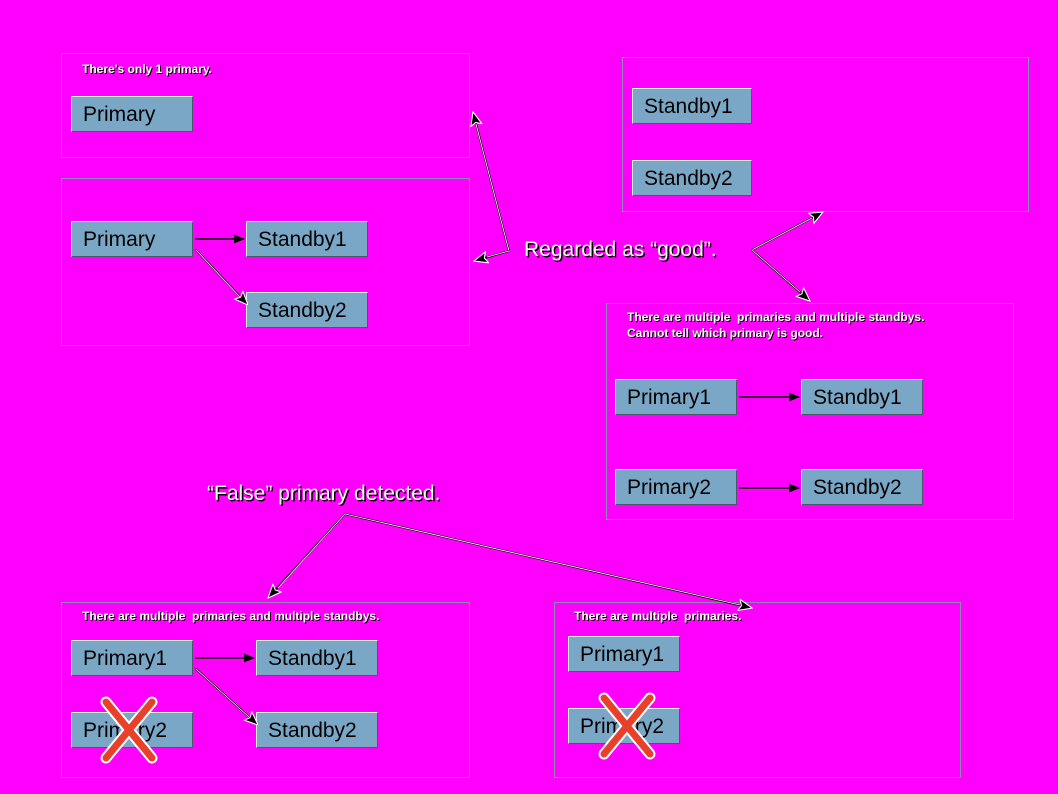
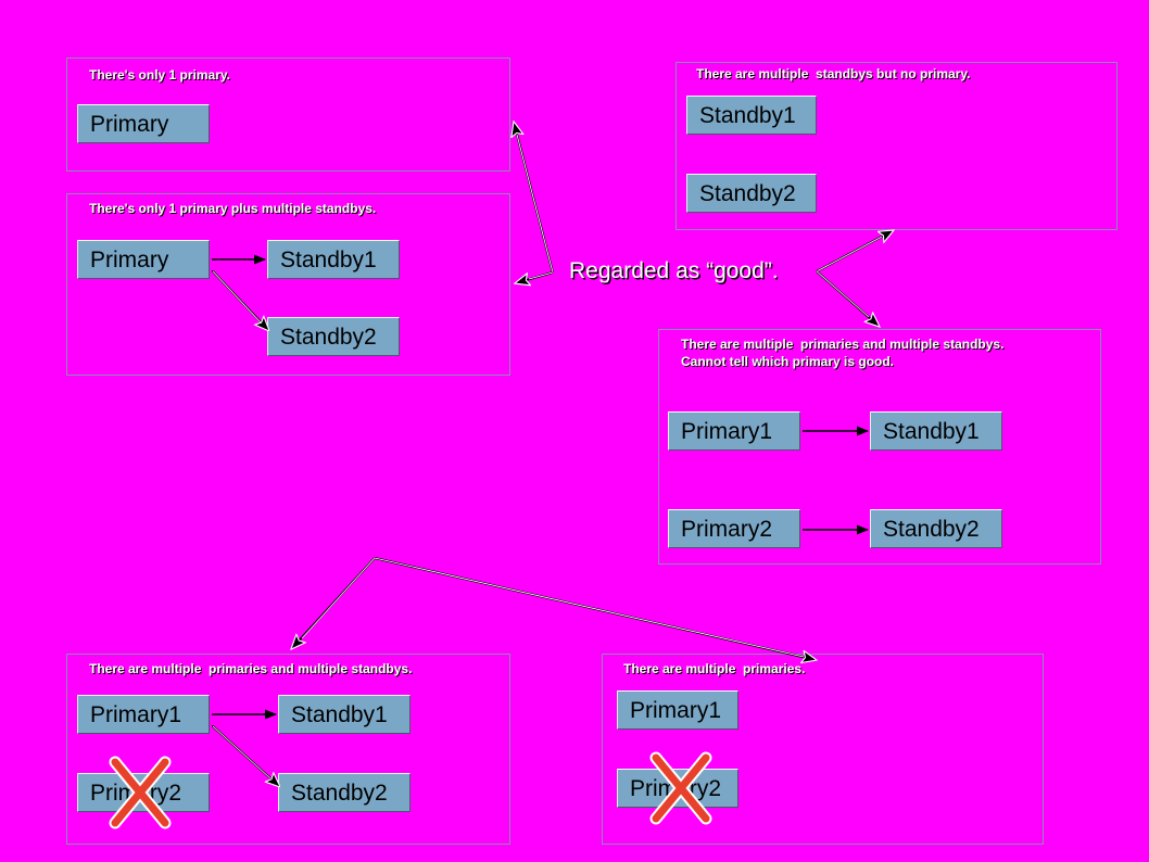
  There's only 1 primary.
  Primary
+ There's only 1 primary plus multiple standbys.
  Primary
  Standby1
  Standby2
+ There are multiple standbys but no primary.
  Standby1
  Standby2
  There are multiple primaries and multiple standbys.
  Cannot tell which primary is good.
  Primary1
  Standby1
  Primary2
  Standby2
  There are multiple primaries and multiple standbys.
  Primary1
  Standby1
  Primry2
  Standby2
  There are multiple primaries.
  Primary1
  Primry2
  Regarded as “good”.
- “False” primary detected.
